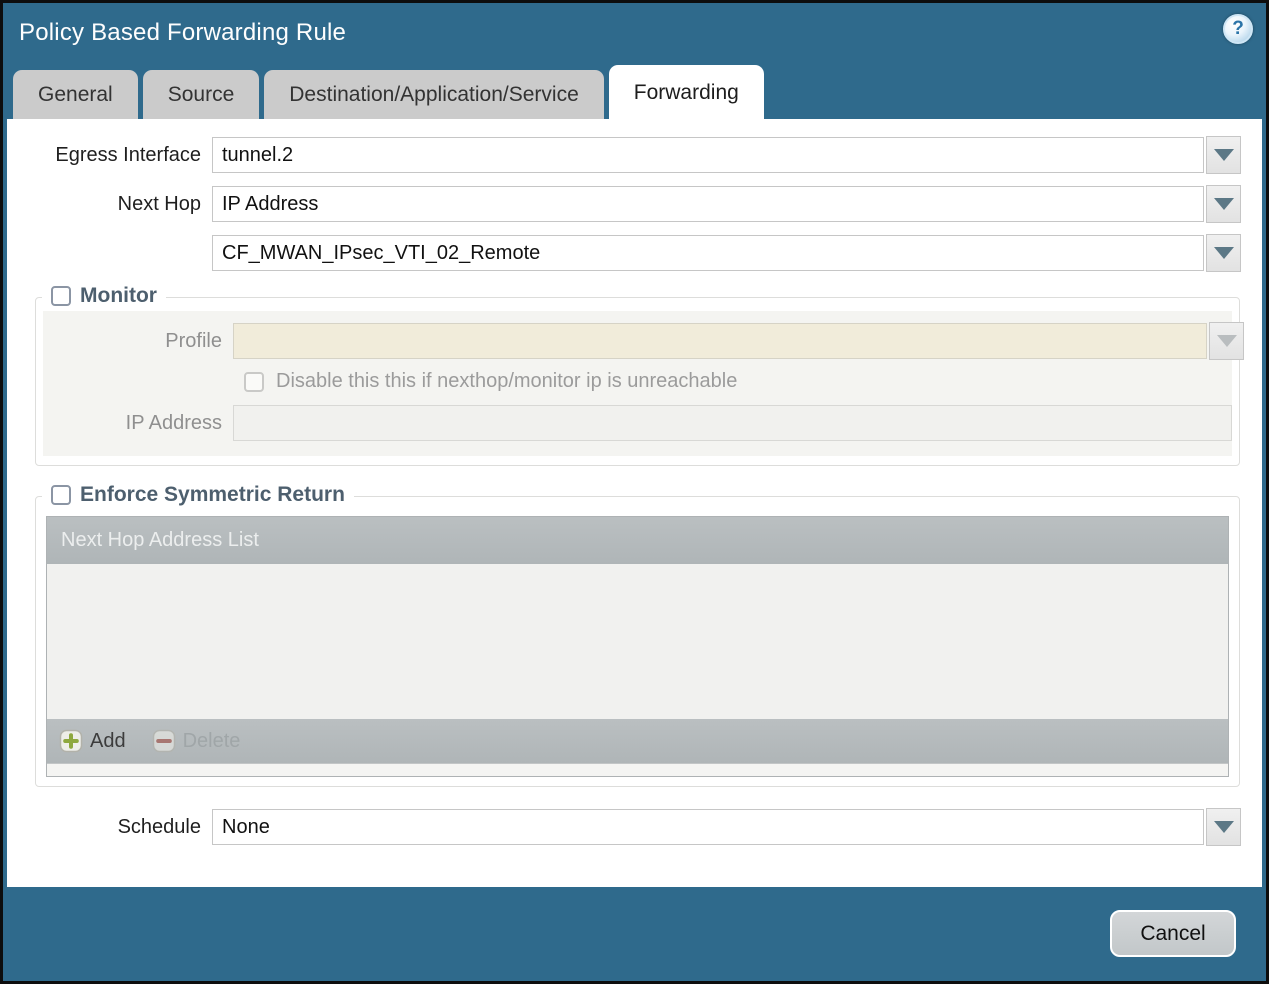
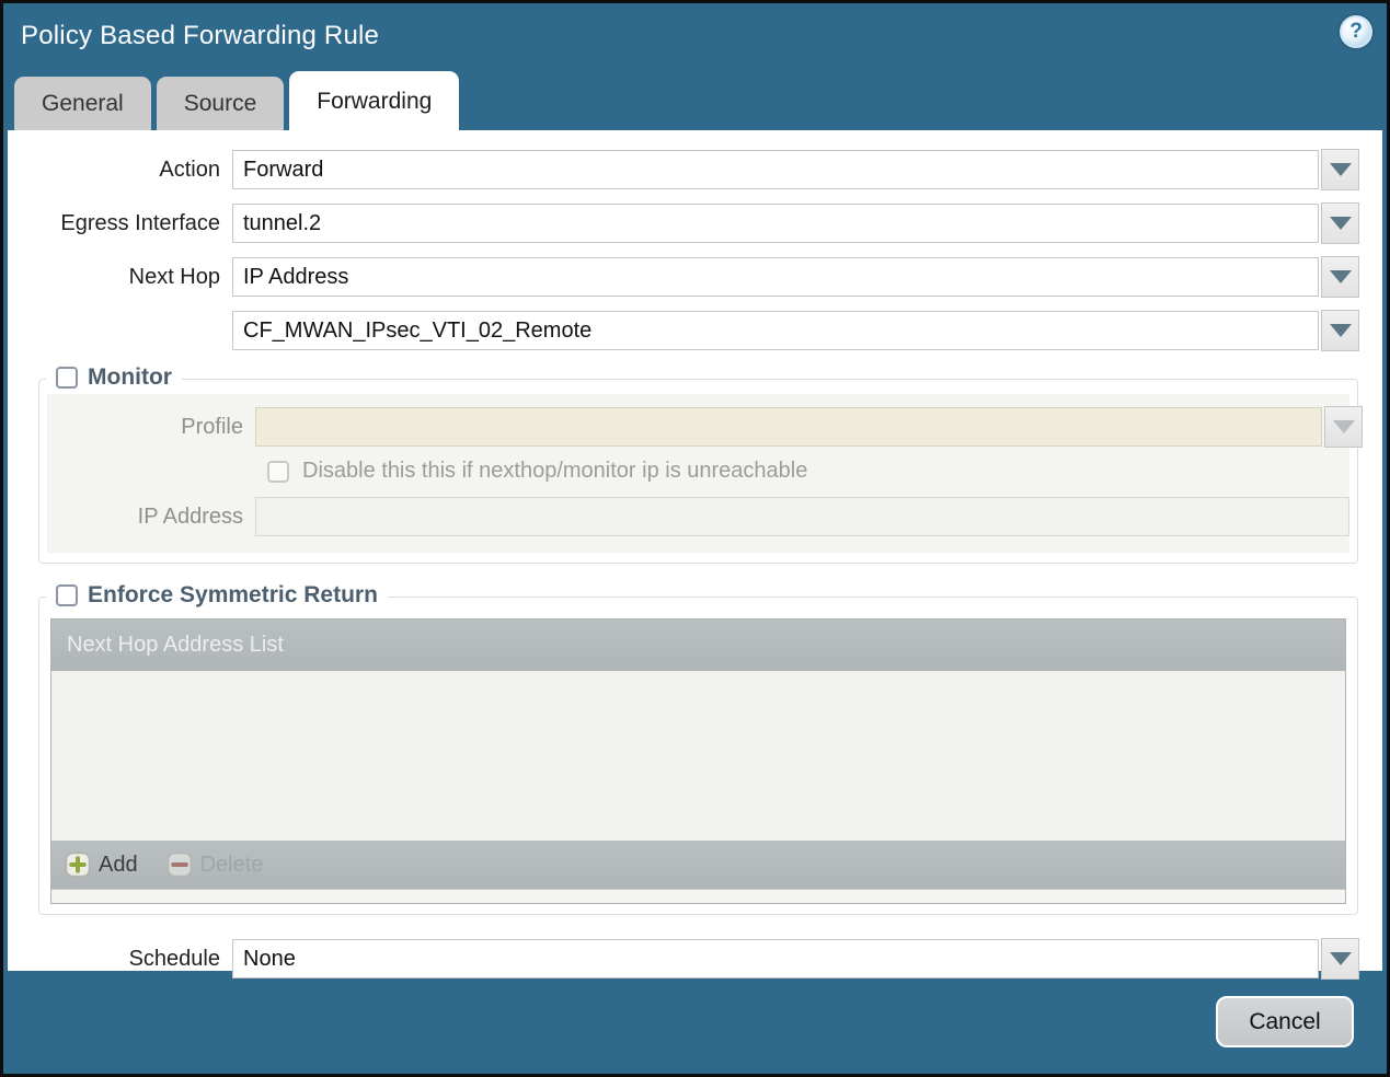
  Policy Based Forwarding Rule
  ?
  General
  Source
- Destination/Application/Service
  Forwarding
+ Action
+ Forward
  Egress Interface
  tunnel.2
  Next Hop
  IP Address
  CF_MWAN_IPsec_VTI_02_Remote
  Monitor
  Profile
  Disable this this if nexthop/monitor ip is unreachable
  IP Address
  Enforce Symmetric Return
  Next Hop Address List
  Add
  Delete
  Schedule
  None
  Cancel
